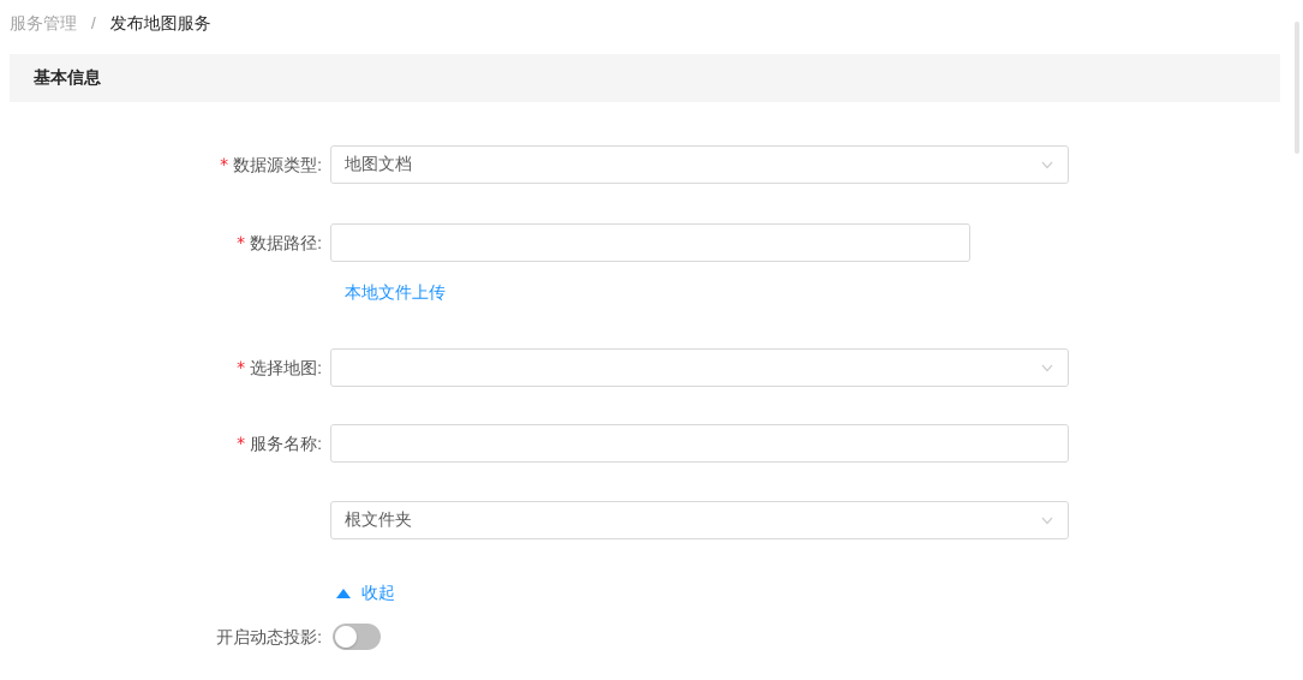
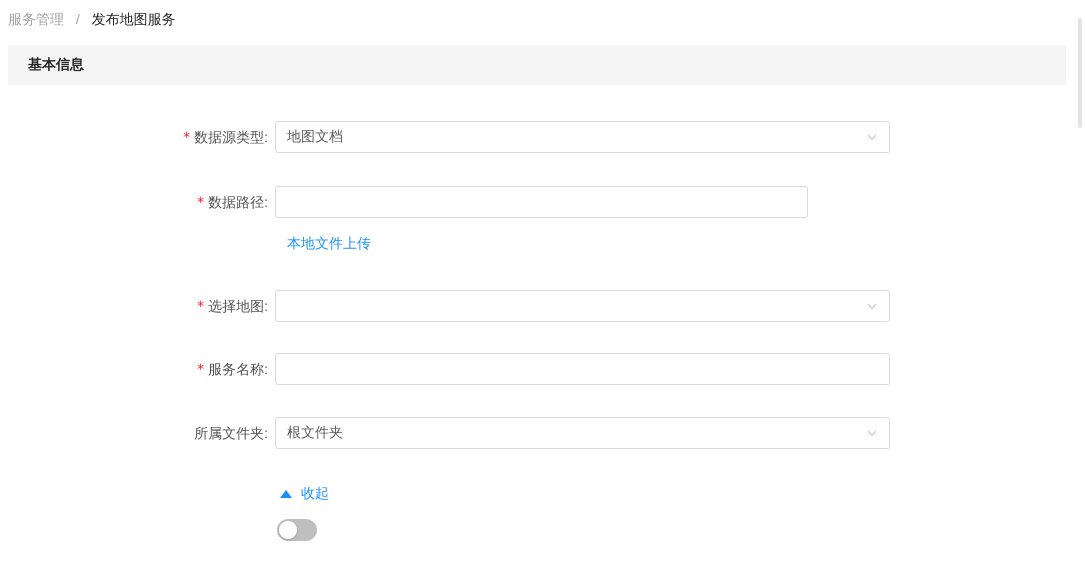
  服务管理 / 发布地图服务
  基本信息
  * 数据源类型:
  地图文档
  * 数据路径:
  本地文件上传
  * 选择地图:
  * 服务名称:
+ 所属文件夹:
  根文件夹
  收起
- 开启动态投影:
